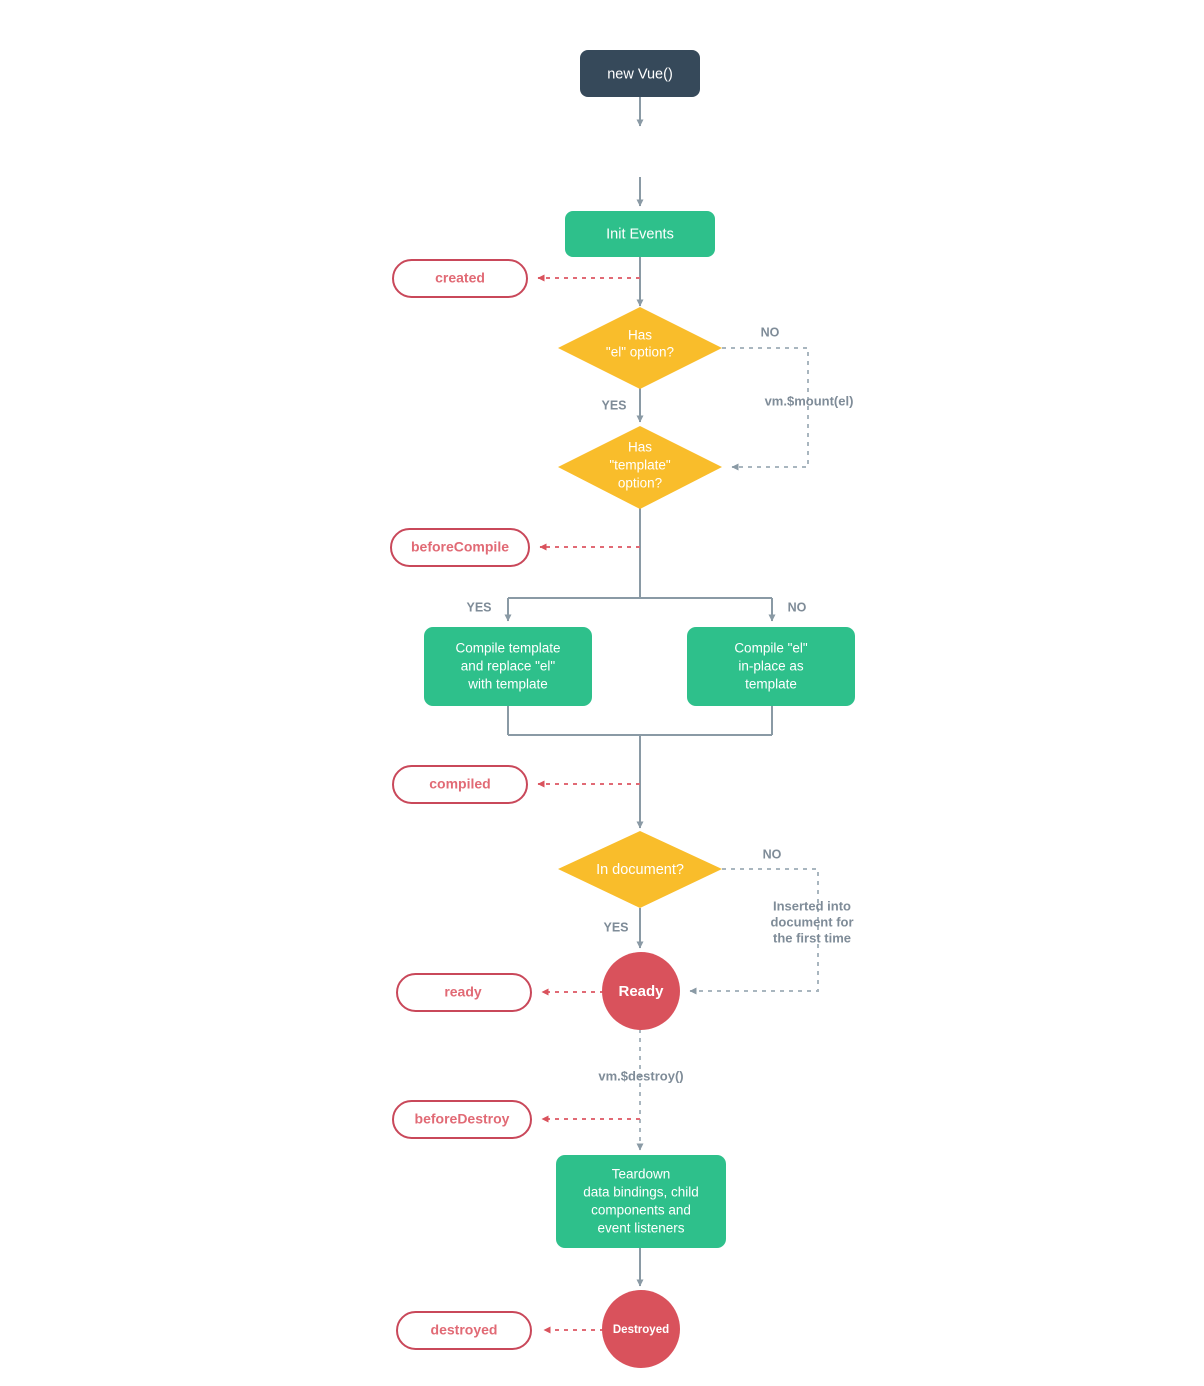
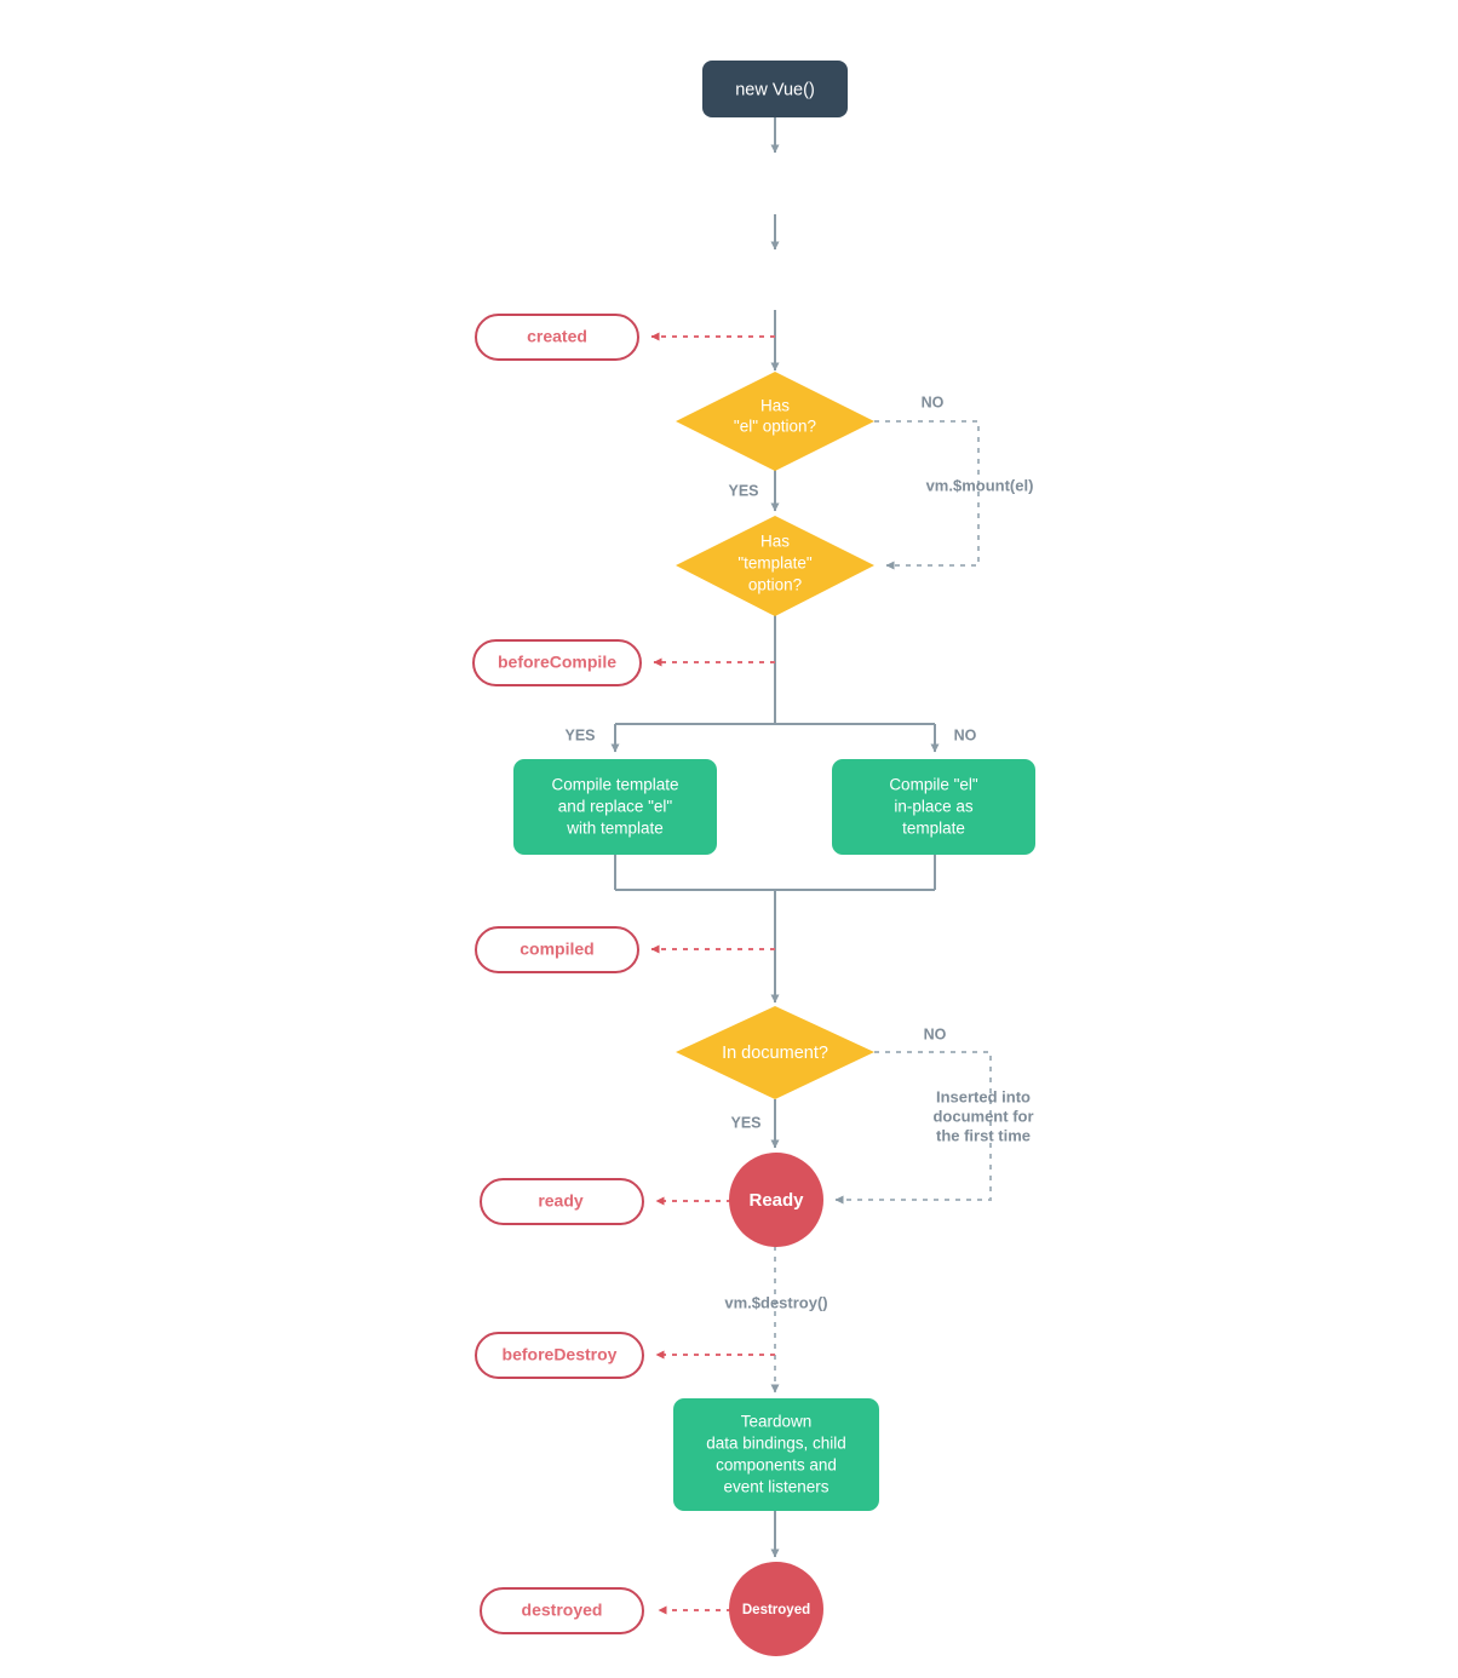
  new Vue()
- Init Events
  Has
  "el" option?
  Has
  "template"
  option?
  Compile template
  and replace "el"
  with template
  Compile "el"
  in-place as
  template
  In document?
  Ready
  Teardown
  data bindings, child
  components and
  event listeners
  Destroyed
  created
  beforeCompile
  compiled
  ready
  beforeDestroy
  destroyed
  NO
  YES
  vm.$mount(el)
  YES
  NO
  NO
  YES
  Inserted into
  document for
  the first time
  vm.$destroy()
